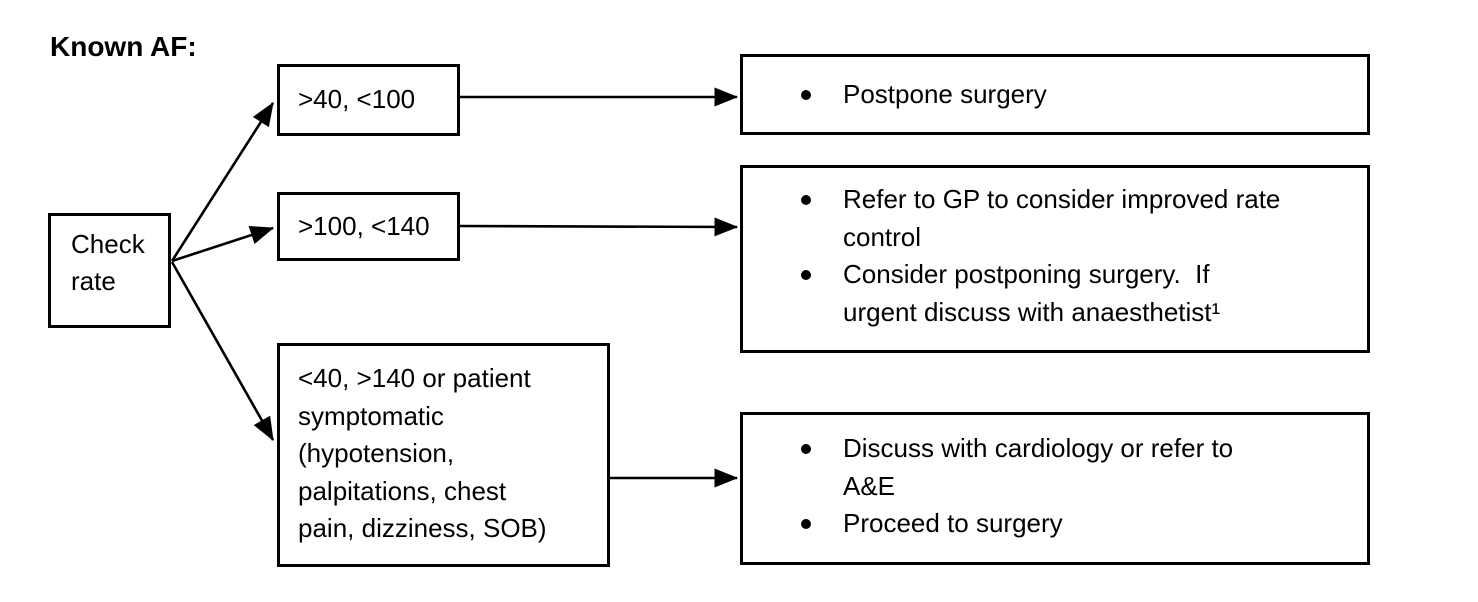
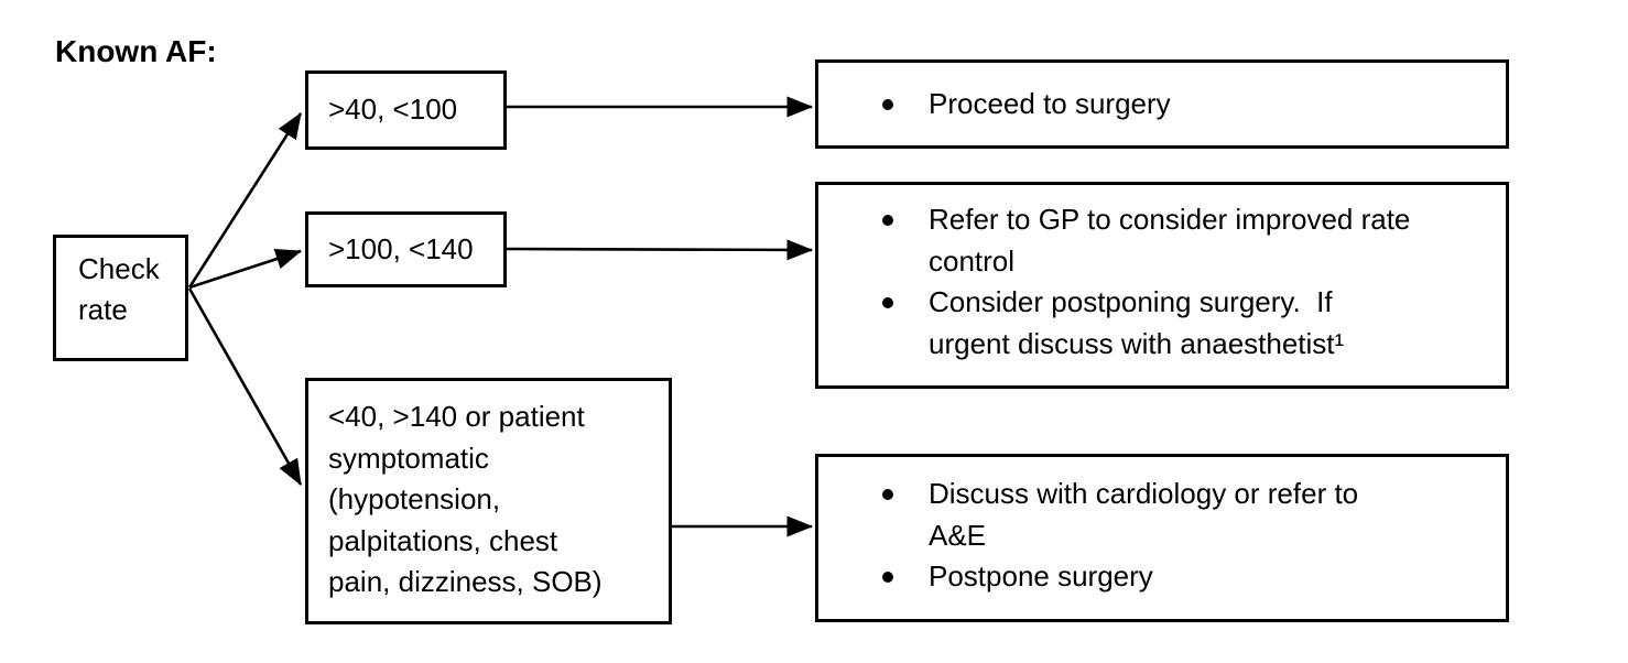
  Known AF:
  Check
  rate
  >40, <100
  >100, <140
  <40, >140 or patient
  symptomatic
  (hypotension,
  palpitations, chest
  pain, dizziness, SOB)
- Postpone surgery
+ Proceed to surgery
  Refer to GP to consider improved rate
  control
  Consider postponing surgery. If
  urgent discuss with anaesthetist¹
  Discuss with cardiology or refer to
  A&E
- Proceed to surgery
+ Postpone surgery
